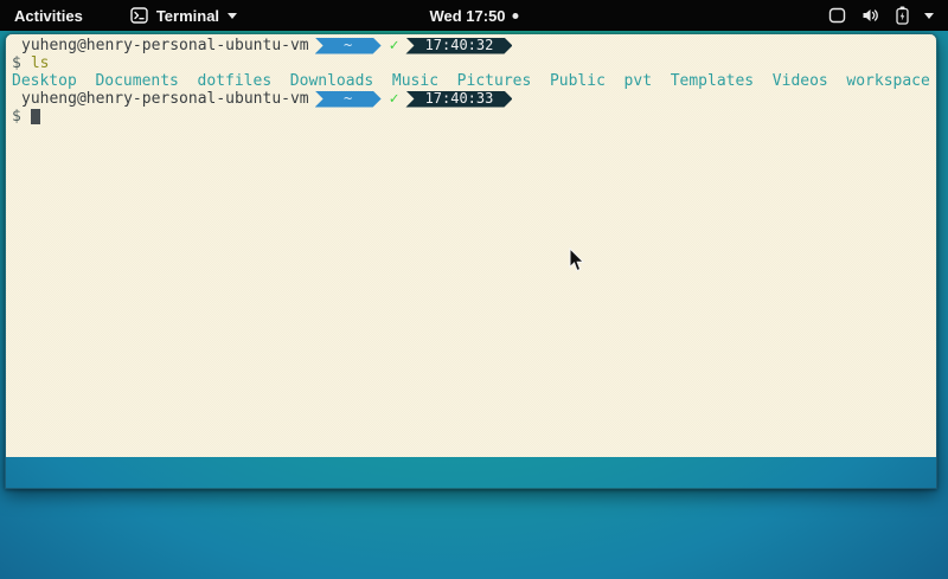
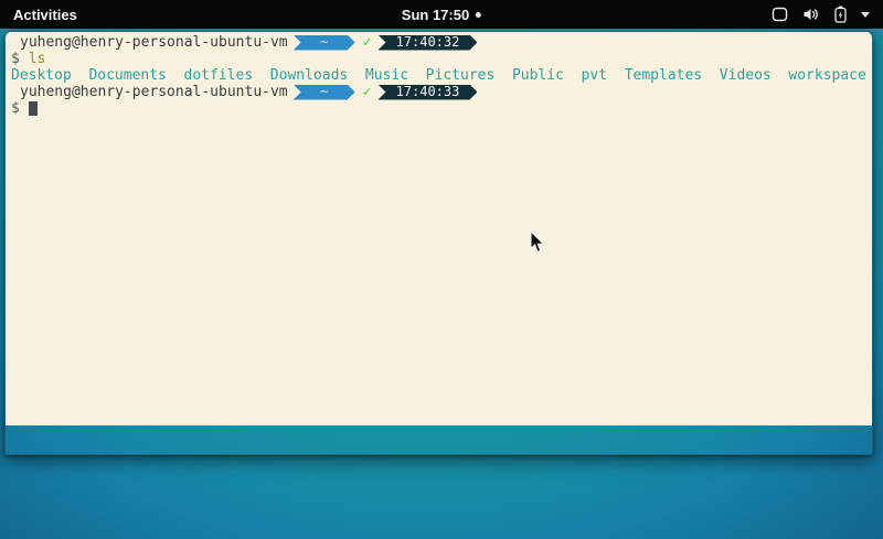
  Activities
- Terminal
- Wed 17:50
+ Sun 17:50
  yuheng@henry-personal-ubuntu-vm
  ~
  ✓
  17:40:32
  $
  ls
  Desktop Documents dotfiles Downloads Music Pictures Public pvt Templates Videos workspace
  yuheng@henry-personal-ubuntu-vm
  ~
  ✓
  17:40:33
  $
